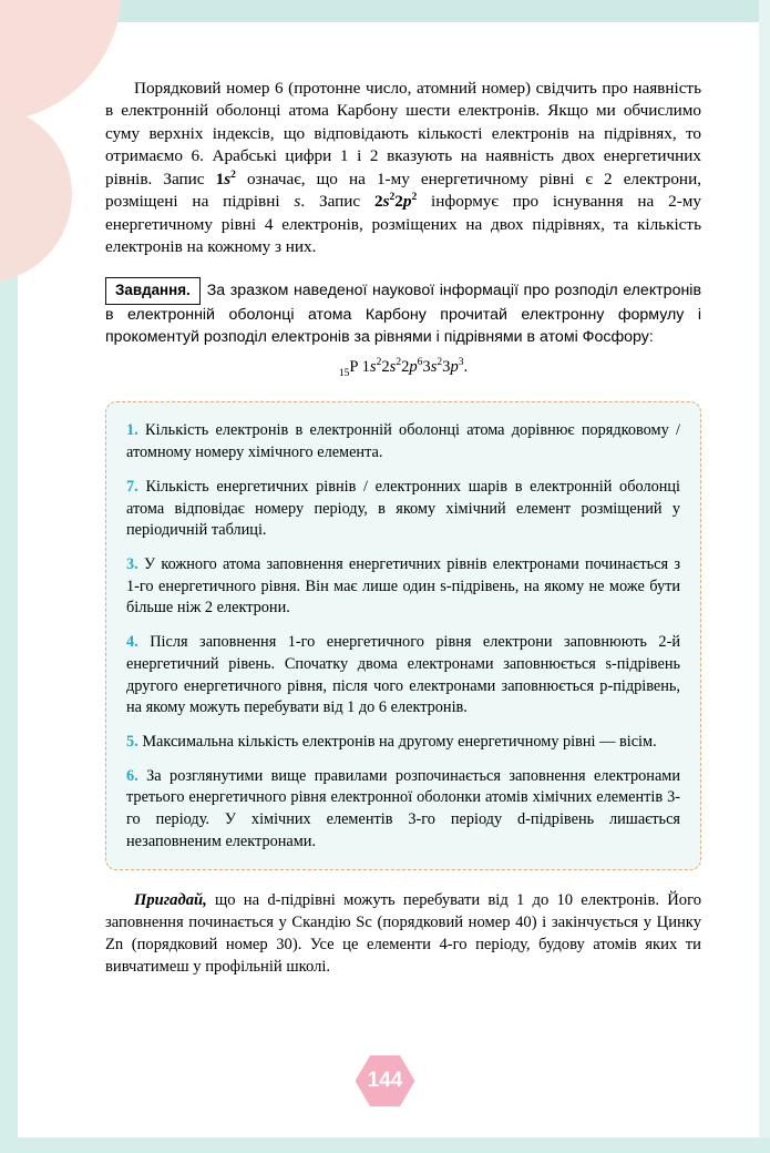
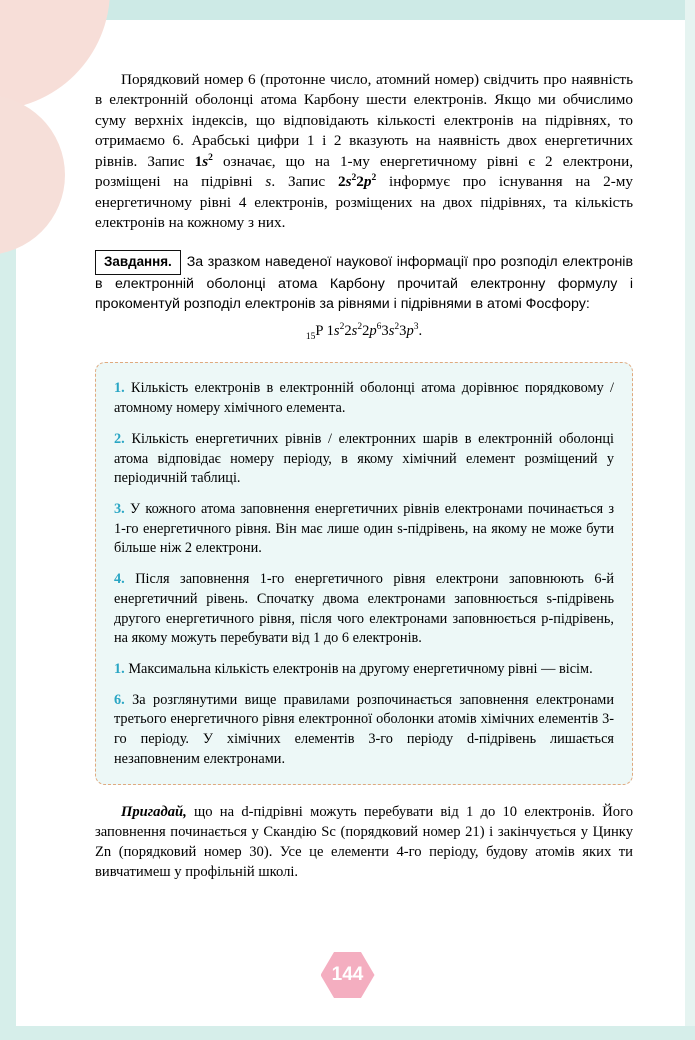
  Порядковий номер 6 (протонне число, атомний номер) свідчить про наявність в електронній оболонці атома Карбону шести електронів. Якщо ми обчислимо суму верхніх індексів, що відповідають кількості електронів на підрівнях, то отримаємо 6. Арабські цифри 1 і 2 вказують на наявність двох енергетичних рівнів. Запис 1s2 означає, що на 1-му енергетичному рівні є 2 електрони, розміщені на підрівні s. Запис 2s22p2 інформує про існування на 2-му енергетичному рівні 4 електронів, розміщених на двох підрівнях, та кількість електронів на кожному з них.
  Завдання. За зразком наведеної наукової інформації про розподіл електронів в електронній оболонці атома Карбону прочитай електронну формулу і прокоментуй розподіл електронів за рівнями і підрівнями в атомі Фосфору:
  15P 1s22s22p63s23p3.
  1. Кількість електронів в електронній оболонці атома дорівнює порядковому / атомному номеру хімічного елемента.
- 7. Кількість енергетичних рівнів / електронних шарів в електронній оболонці атома відповідає номеру періоду, в якому хімічний елемент розміщений у періодичній таблиці.
+ 2. Кількість енергетичних рівнів / електронних шарів в електронній оболонці атома відповідає номеру періоду, в якому хімічний елемент розміщений у періодичній таблиці.
  3. У кожного атома заповнення енергетичних рівнів електронами починається з 1-го енергетичного рівня. Він має лише один s-підрівень, на якому не може бути більше ніж 2 електрони.
- 4. Після заповнення 1-го енергетичного рівня електрони заповнюють 2-й енергетичний рівень. Спочатку двома електронами заповнюється s-підрівень другого енергетичного рівня, після чого електронами заповнюється p-підрівень, на якому можуть перебувати від 1 до 6 електронів.
+ 4. Після заповнення 1-го енергетичного рівня електрони заповнюють 6-й енергетичний рівень. Спочатку двома електронами заповнюється s-підрівень другого енергетичного рівня, після чого електронами заповнюється p-підрівень, на якому можуть перебувати від 1 до 6 електронів.
- 5. Максимальна кількість електронів на другому енергетичному рівні — вісім.
+ 1. Максимальна кількість електронів на другому енергетичному рівні — вісім.
  6. За розглянутими вище правилами розпочинається заповнення електронами третього енергетичного рівня електронної оболонки атомів хімічних елементів 3-го періоду. У хімічних елементів 3-го періоду d-підрівень лишається незаповненим електронами.
- Пригадай, що на d-підрівні можуть перебувати від 1 до 10 електронів. Його заповнення починається у Скандію Sc (порядковий номер 40) і закінчується у Цинку Zn (порядковий номер 30). Усе це елементи 4-го періоду, будову атомів яких ти вивчатимеш у профільній школі.
+ Пригадай, що на d-підрівні можуть перебувати від 1 до 10 електронів. Його заповнення починається у Скандію Sc (порядковий номер 21) і закінчується у Цинку Zn (порядковий номер 30). Усе це елементи 4-го періоду, будову атомів яких ти вивчатимеш у профільній школі.
  144
